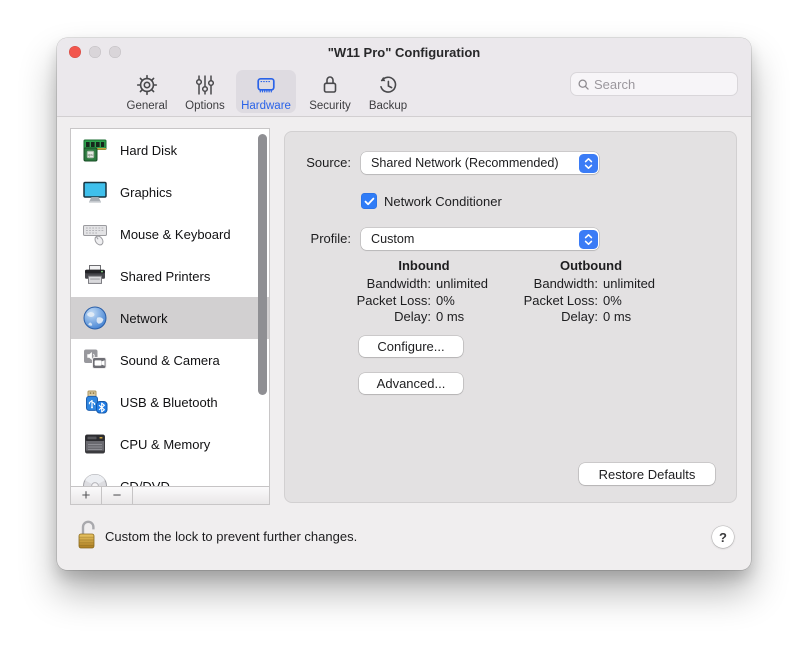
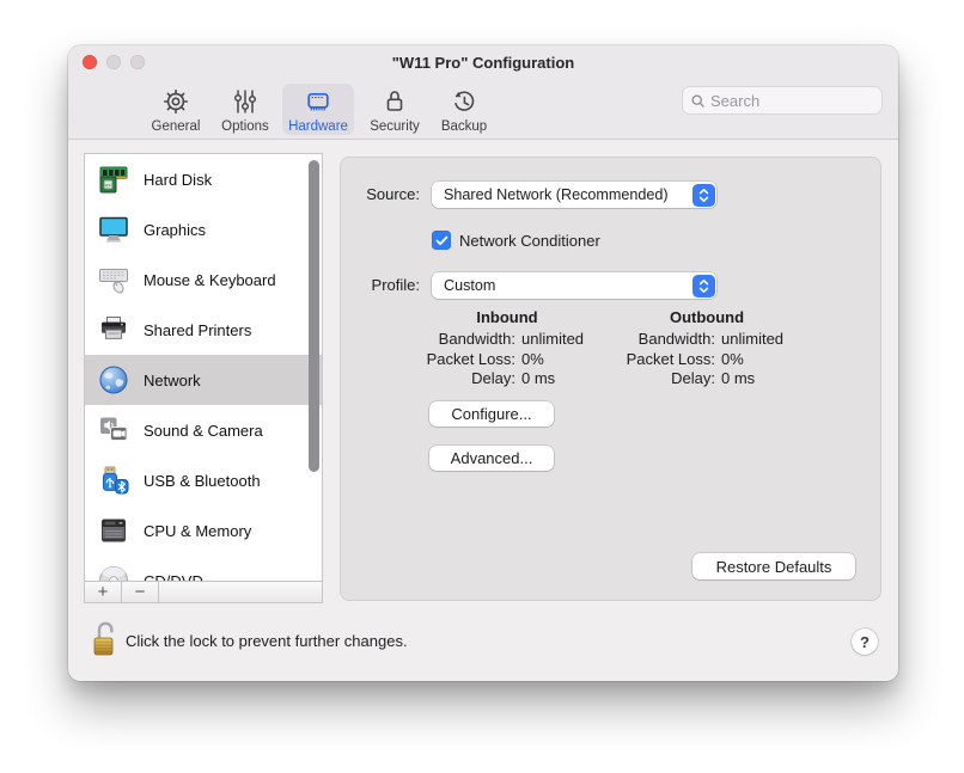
  "W11 Pro" Configuration
  General
  Options
  Hardware
  Security
  Backup
  Search
  Hard Disk
  Graphics
  Mouse & Keyboard
  Shared Printers
  Network
  Sound & Camera
  USB & Bluetooth
  CPU & Memory
  +
  −
  Source:
  Shared Network (Recommended)
  Network Conditioner
  Profile:
  Custom
  Inbound
  Bandwidth:
  unlimited
  Packet Loss:
  0%
  Delay:
  0 ms
  Outbound
  Bandwidth:
  unlimited
  Packet Loss:
  0%
  Delay:
  0 ms
  Configure...
  Advanced...
  Restore Defaults
- Custom the lock to prevent further changes.
+ Click the lock to prevent further changes.
  ?
